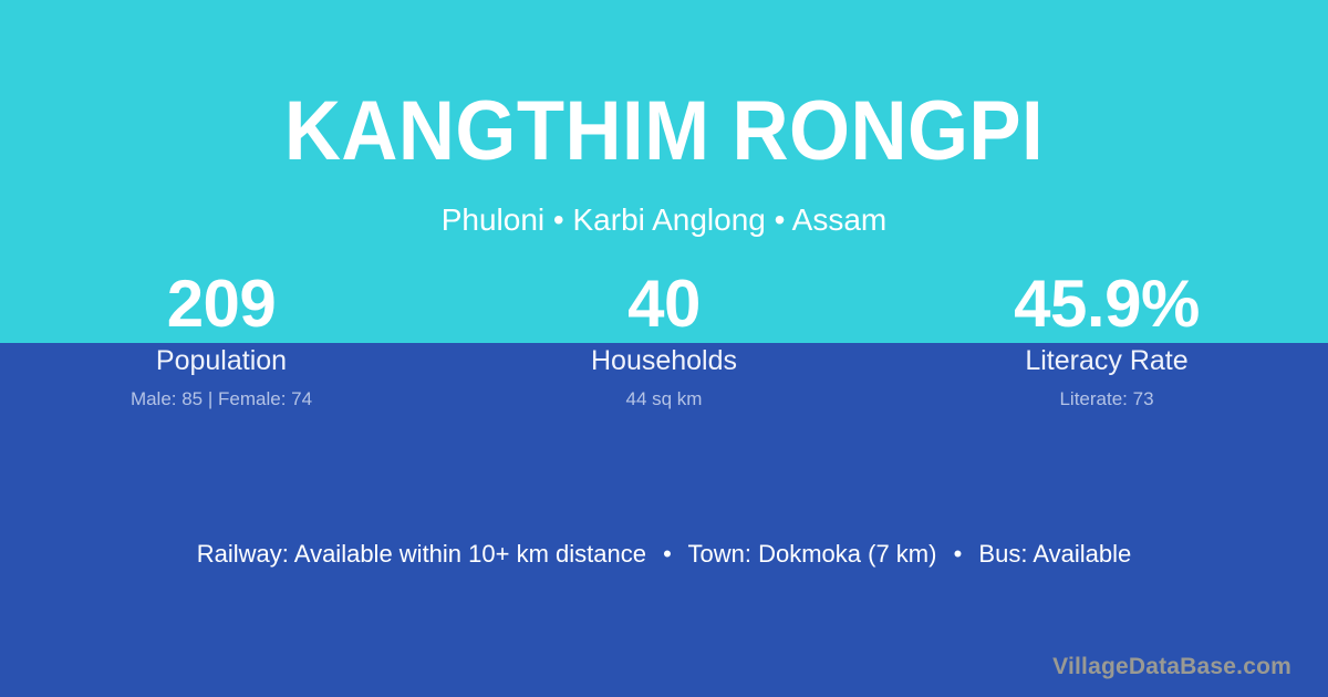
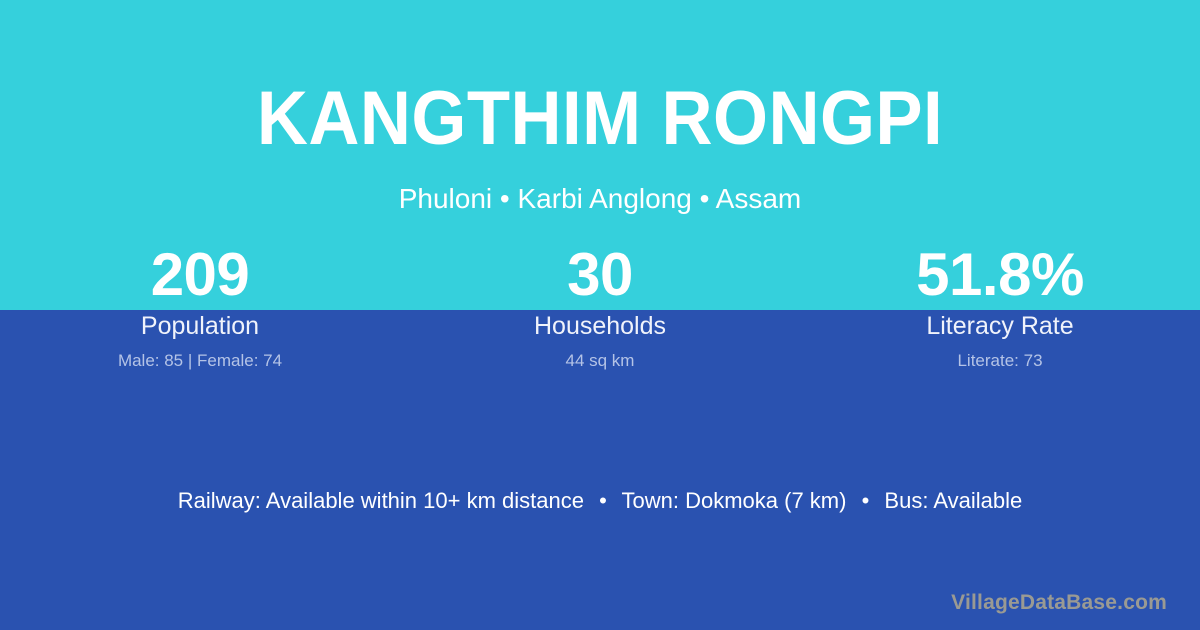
  KANGTHIM RONGPI
  Phuloni • Karbi Anglong • Assam
  209
  Population
  Male: 85 | Female: 74
- 40
+ 30
  Households
  44 sq km
- 45.9%
+ 51.8%
  Literacy Rate
  Literate: 73
  Railway: Available within 10+ km distance • Town: Dokmoka (7 km) • Bus: Available
  VillageDataBase.com
